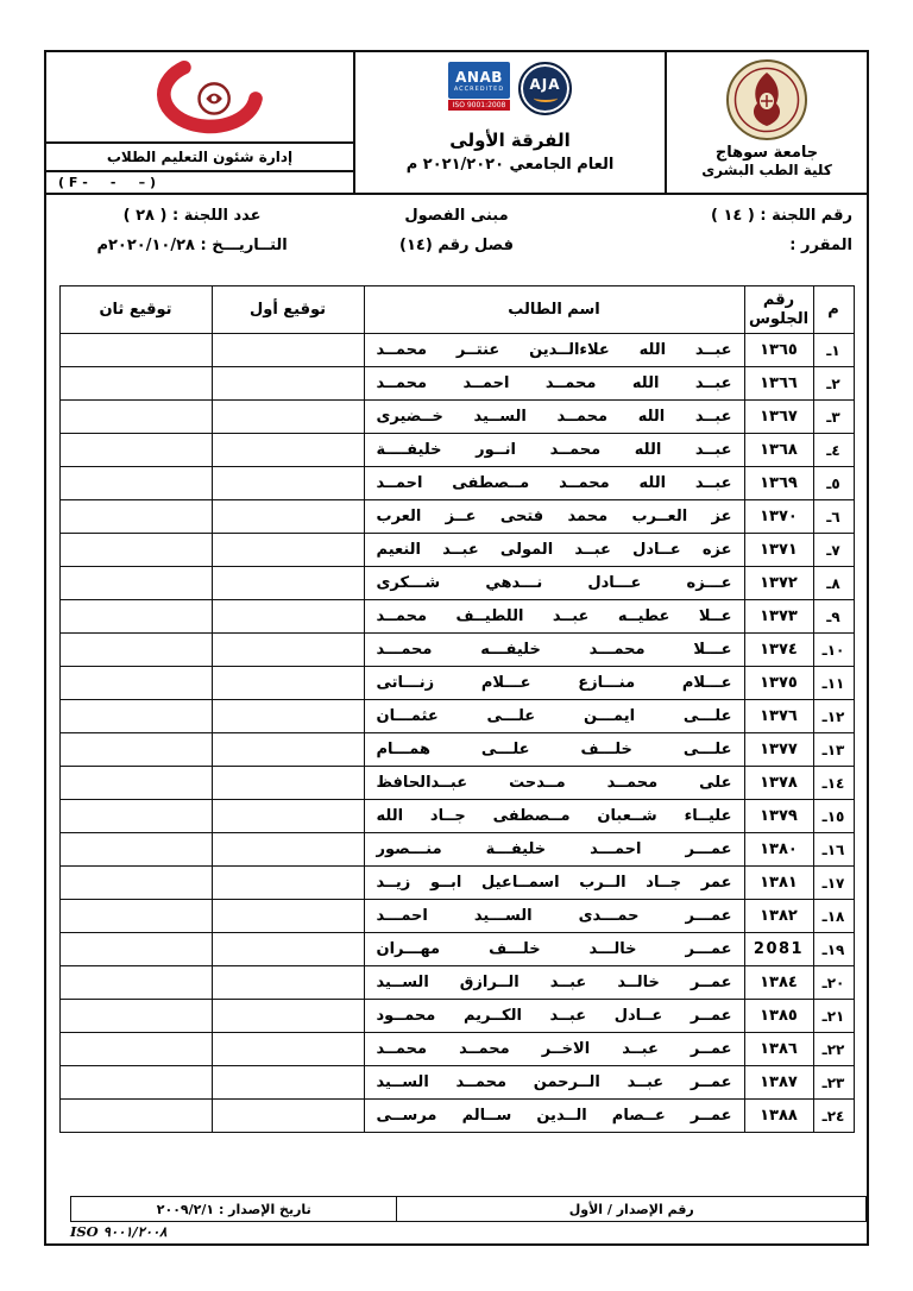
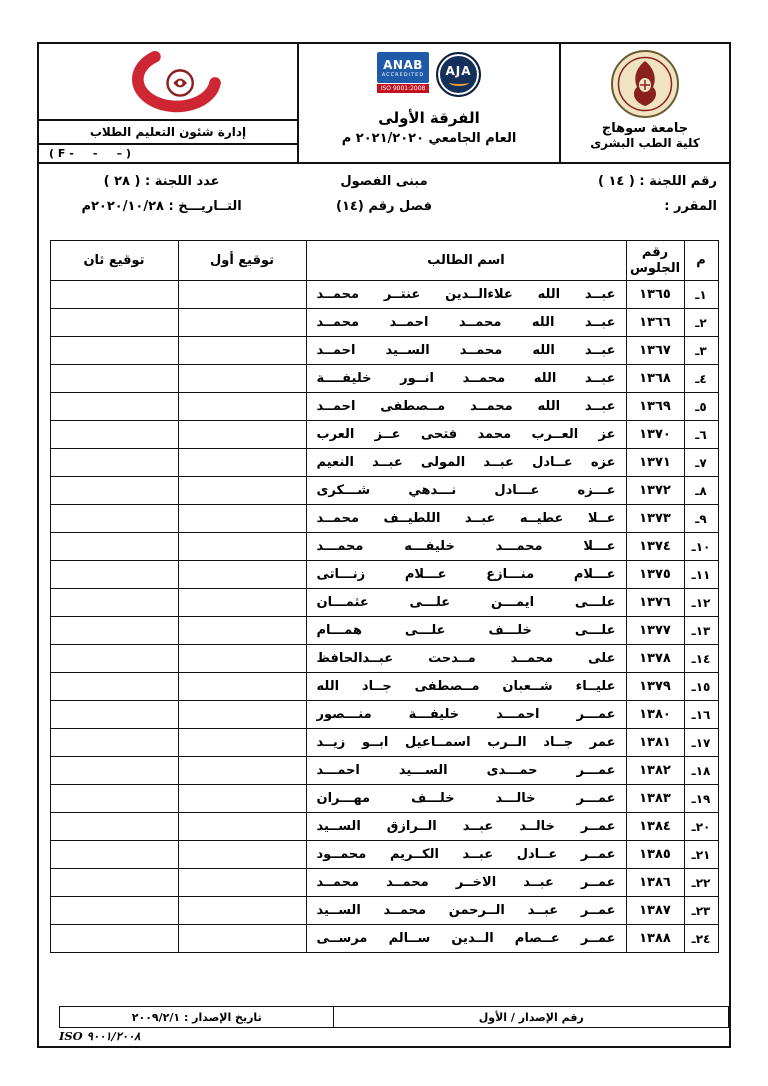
  جامعة سوهاج
  كلية الطب البشرى
  ANAB
  AJA
  الفرقة الأولى
  العام الجامعي ٢٠٢١/٢٠٢٠ م
  إدارة شئون التعليم الطلاب
  ( F - - – )
  رقم اللجنة : ( ١٤ )
  مبنى الفصول
  عدد اللجنة : ( ٢٨ )
  المقرر :
  فصل رقم (١٤)
  التــاريـــخ : ٢٠٢٠/١٠/٢٨م
  م	رقم الجلوس	اسم الطالب	توقيع أول	توقيع ثان
  ١ـ	١٣٦٥	عبــد الله علاءالــدين عنتــر محمــد
  ٢ـ	١٣٦٦	عبــد الله محمــد احمــد محمــد
- ٣ـ	١٣٦٧	عبــد الله محمــد الســيد خــضيرى
+ ٣ـ	١٣٦٧	عبــد الله محمــد الســيد احمــد
  ٤ـ	١٣٦٨	عبــد الله محمــد انــور خليفــــة
  ٥ـ	١٣٦٩	عبــد الله محمــد مــصطفى احمــد
  ٦ـ	١٣٧٠	عز العــرب محمد فتحى عــز العرب
  ٧ـ	١٣٧١	عزه عــادل عبــد المولى عبــد النعيم
  ٨ـ	١٣٧٢	عـــزه عـــادل نـــدهي شـــكرى
  ٩ـ	١٣٧٣	عــلا عطيــه عبــد اللطيــف محمــد
  ١٠ـ	١٣٧٤	عـــلا محمـــد خليفـــه محمـــد
  ١١ـ	١٣٧٥	عـــلام منـــازع عـــلام زنـــاتى
  ١٢ـ	١٣٧٦	علـــى ايمـــن علـــى عثمـــان
  ١٣ـ	١٣٧٧	علـــى خلـــف علـــى همـــام
  ١٤ـ	١٣٧٨	على محمــد مــدحت عبــدالحافظ
  ١٥ـ	١٣٧٩	عليــاء شــعبان مــصطفى جــاد الله
  ١٦ـ	١٣٨٠	عمـــر احمـــد خليفـــة منـــصور
  ١٧ـ	١٣٨١	عمر جــاد الــرب اسمــاعيل ابــو زيــد
  ١٨ـ	١٣٨٢	عمـــر حمـــدى الســـيد احمـــد
- ١٩ـ	2081	عمـــر خالـــد خلـــف مهـــران
+ ١٩ـ	١٣٨٣	عمـــر خالـــد خلـــف مهـــران
  ٢٠ـ	١٣٨٤	عمــر خالــد عبــد الــرازق الســيد
  ٢١ـ	١٣٨٥	عمــر عــادل عبــد الكــريم محمــود
  ٢٢ـ	١٣٨٦	عمــر عبــد الاخــر محمــد محمــد
  ٢٣ـ	١٣٨٧	عمــر عبــد الــرحمن محمــد الســيد
  ٢٤ـ	١٣٨٨	عمــر عــصام الــدين ســالم مرســى
  رقم الإصدار / الأول
  تاريخ الإصدار : ٢٠٠٩/٢/١
  ISO ٩٠٠١/٢٠٠٨
